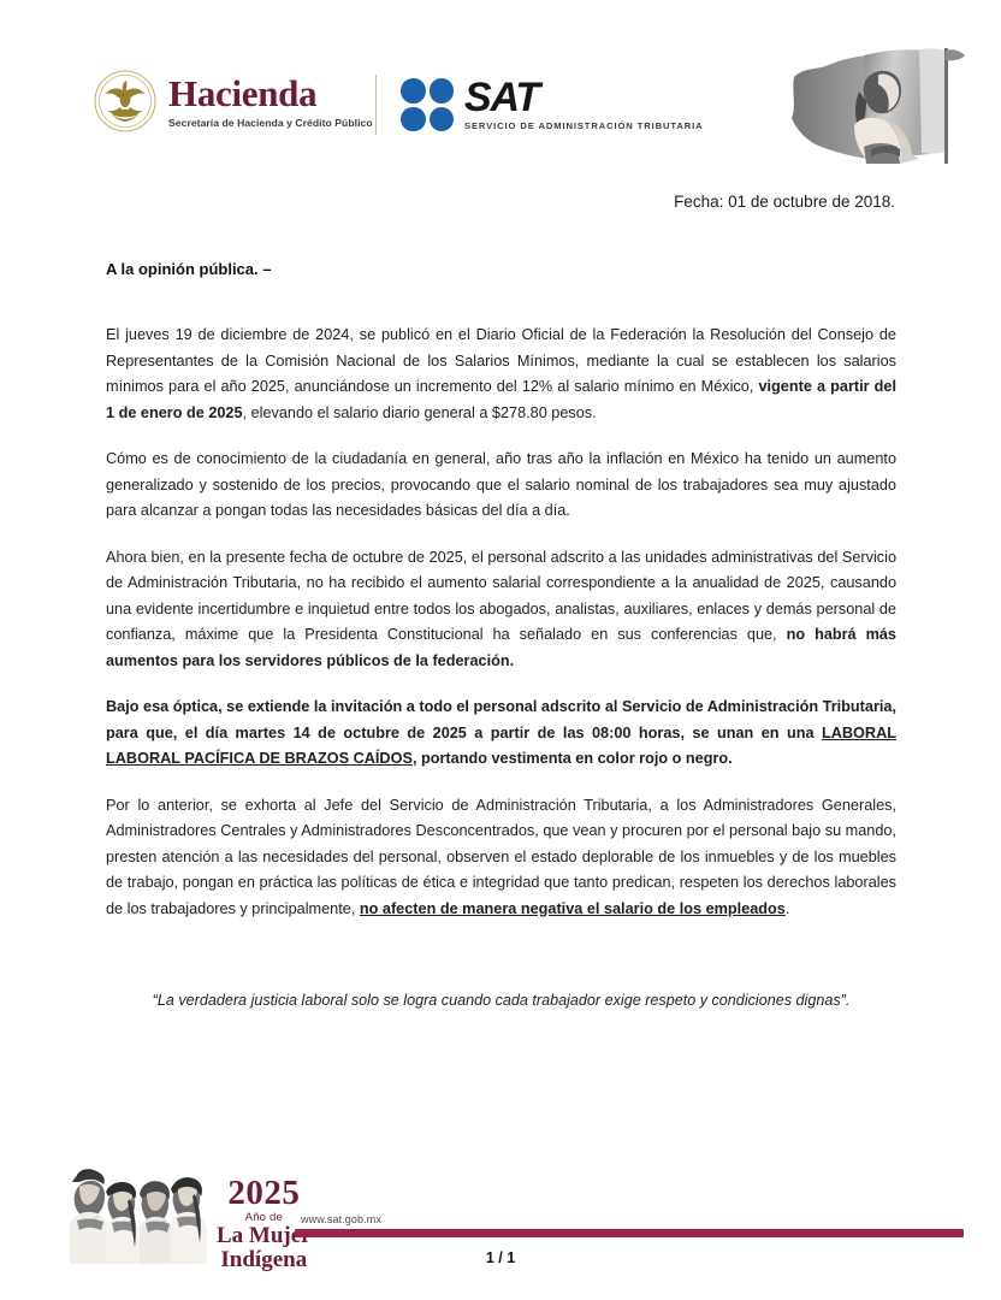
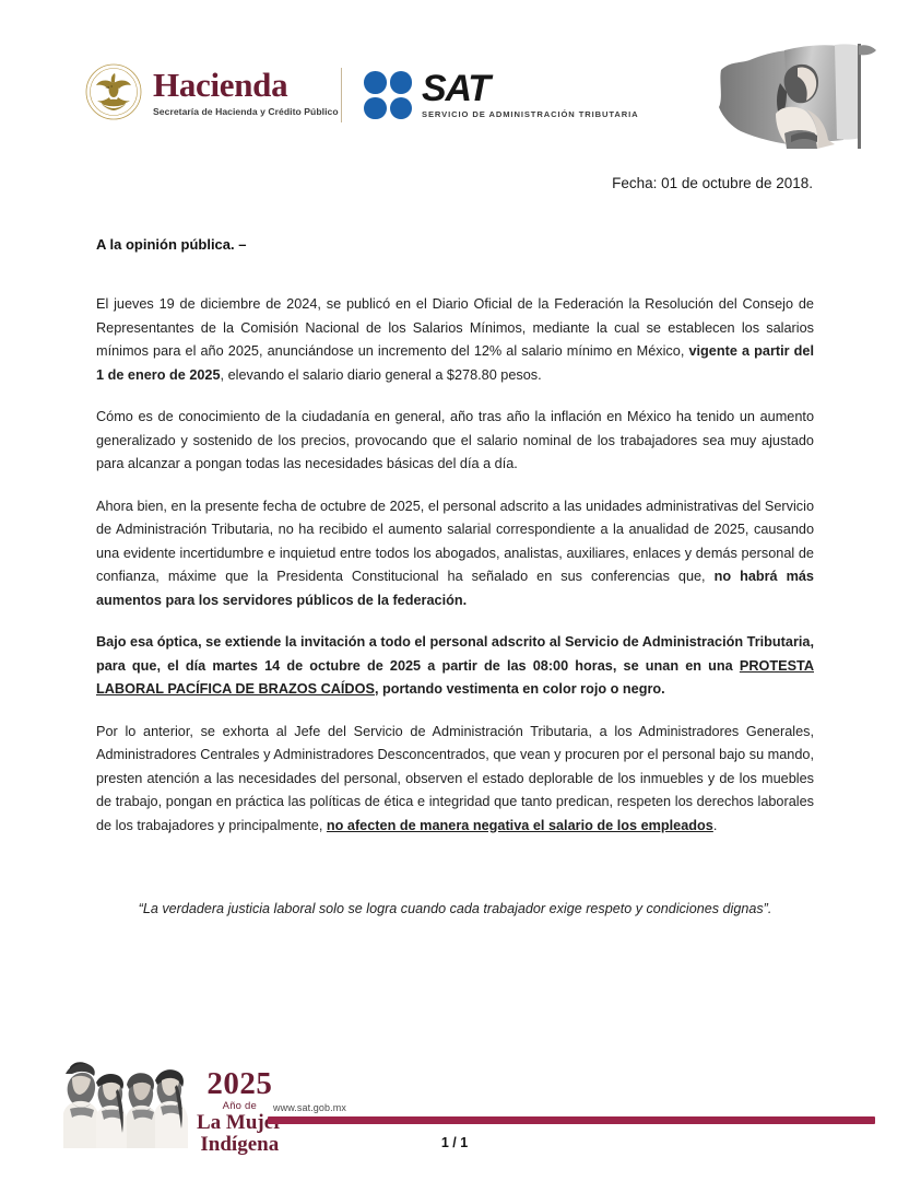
  Hacienda
  Secretaría de Hacienda y Crédito Público
  SAT
  SERVICIO DE ADMINISTRACIÓN TRIBUTARIA
  Fecha: 01 de octubre de 2018.
  A la opinión pública. –
  El jueves 19 de diciembre de 2024, se publicó en el Diario Oficial de la Federación la Resolución del Consejo de Representantes de la Comisión Nacional de los Salarios Mínimos, mediante la cual se establecen los salarios mínimos para el año 2025, anunciándose un incremento del 12% al salario mínimo en México, vigente a partir del 1 de enero de 2025, elevando el salario diario general a $278.80 pesos.
  Cómo es de conocimiento de la ciudadanía en general, año tras año la inflación en México ha tenido un aumento generalizado y sostenido de los precios, provocando que el salario nominal de los trabajadores sea muy ajustado para alcanzar a pongan todas las necesidades básicas del día a día.
  Ahora bien, en la presente fecha de octubre de 2025, el personal adscrito a las unidades administrativas del Servicio de Administración Tributaria, no ha recibido el aumento salarial correspondiente a la anualidad de 2025, causando una evidente incertidumbre e inquietud entre todos los abogados, analistas, auxiliares, enlaces y demás personal de confianza, máxime que la Presidenta Constitucional ha señalado en sus conferencias que, no habrá más aumentos para los servidores públicos de la federación.
- Bajo esa óptica, se extiende la invitación a todo el personal adscrito al Servicio de Administración Tributaria, para que, el día martes 14 de octubre de 2025 a partir de las 08:00 horas, se unan en una LABORAL LABORAL PACÍFICA DE BRAZOS CAÍDOS, portando vestimenta en color rojo o negro.
+ Bajo esa óptica, se extiende la invitación a todo el personal adscrito al Servicio de Administración Tributaria, para que, el día martes 14 de octubre de 2025 a partir de las 08:00 horas, se unan en una PROTESTA LABORAL PACÍFICA DE BRAZOS CAÍDOS, portando vestimenta en color rojo o negro.
  Por lo anterior, se exhorta al Jefe del Servicio de Administración Tributaria, a los Administradores Generales, Administradores Centrales y Administradores Desconcentrados, que vean y procuren por el personal bajo su mando, presten atención a las necesidades del personal, observen el estado deplorable de los inmuebles y de los muebles de trabajo, pongan en práctica las políticas de ética e integridad que tanto predican, respeten los derechos laborales de los trabajadores y principalmente, no afecten de manera negativa el salario de los empleados.
  “La verdadera justicia laboral solo se logra cuando cada trabajador exige respeto y condiciones dignas”.
  2025
  Año de
  La Muj
  Indígena
  www.sat.gob.mx
  1 / 1
